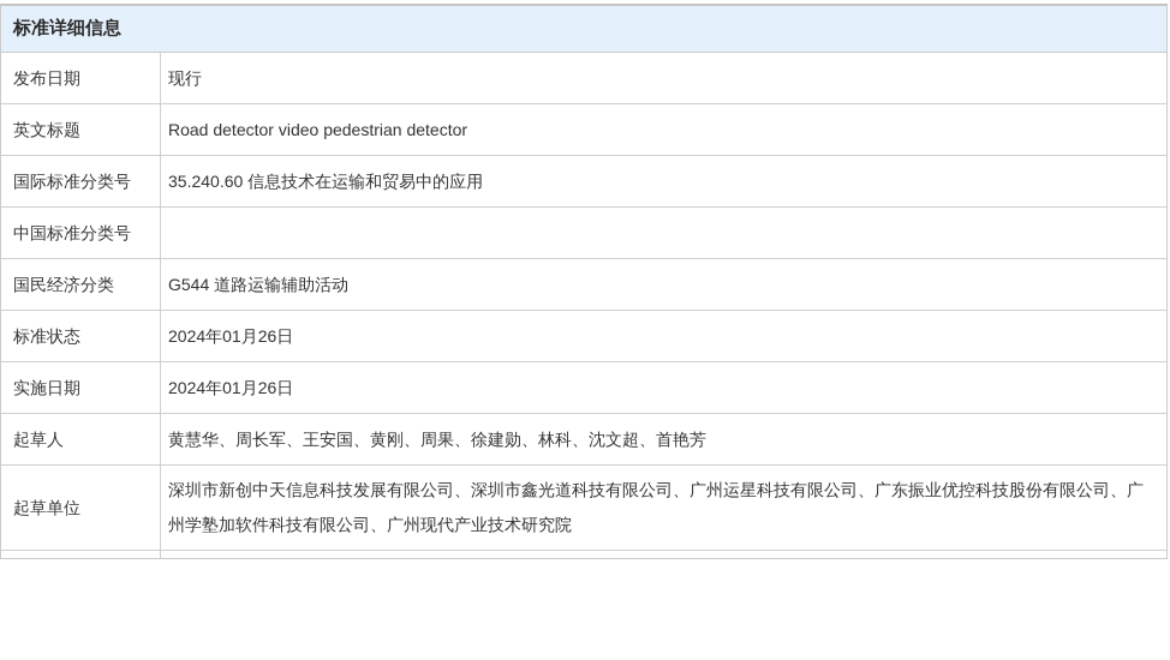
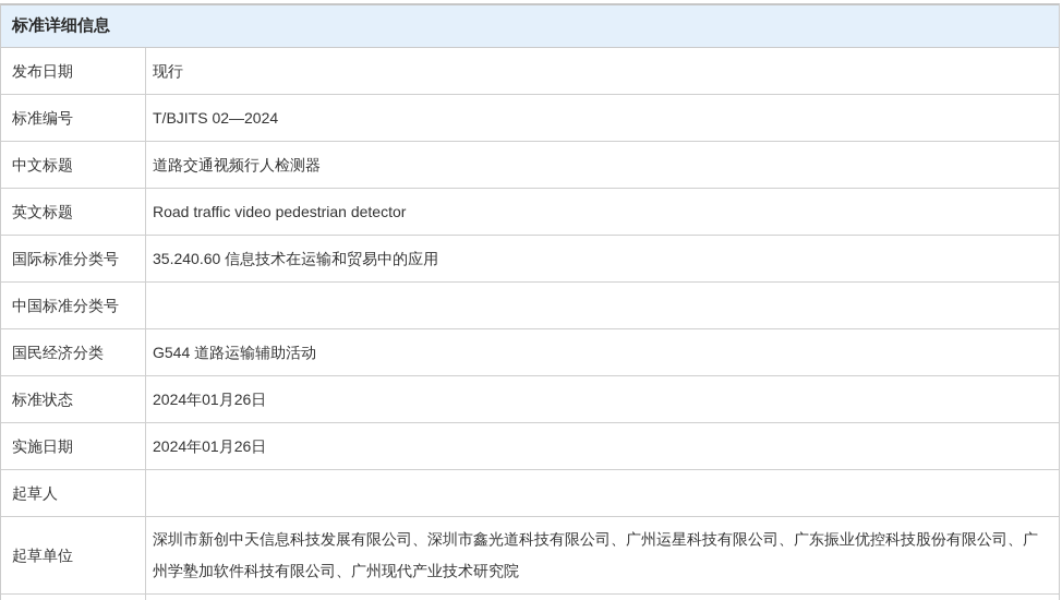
  标准详细信息
  发布日期
  现行
+ 标准编号
+ T/BJITS 02—2024
+ 中文标题
+ 道路交通视频行人检测器
  英文标题
- Road detector video pedestrian detector
+ Road traffic video pedestrian detector
  国际标准分类号
  35.240.60 信息技术在运输和贸易中的应用
  中国标准分类号
  国民经济分类
  G544 道路运输辅助活动
  标准状态
  2024年01月26日
  实施日期
  2024年01月26日
  起草人
- 黄慧华、周长军、王安国、黄刚、周果、徐建勋、林科、沈文超、首艳芳
  起草单位
  深圳市新创中天信息科技发展有限公司、深圳市鑫光道科技有限公司、广州运星科技有限公司、广东振业优控科技股份有限公司、广州学塾加软件科技有限公司、广州现代产业技术研究院
